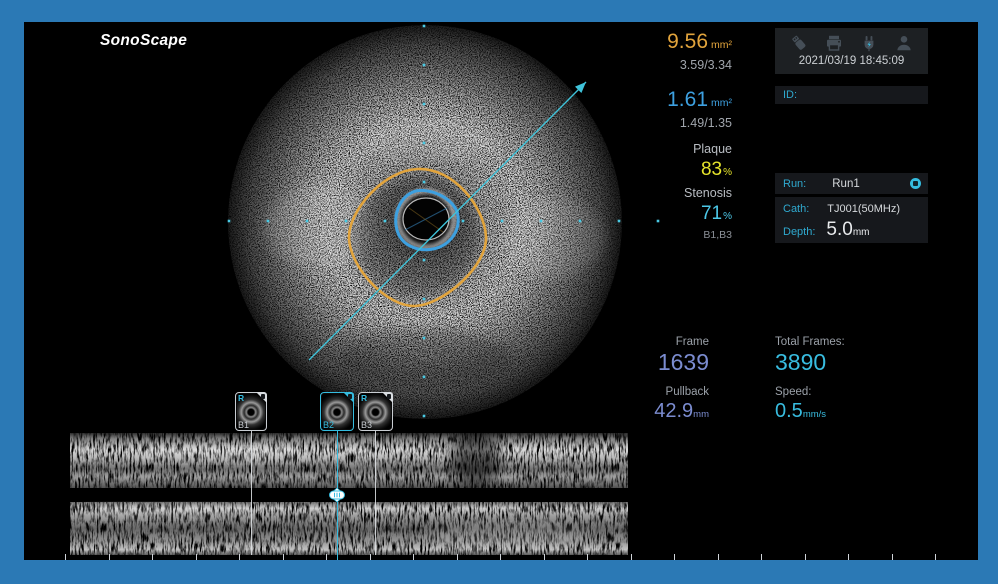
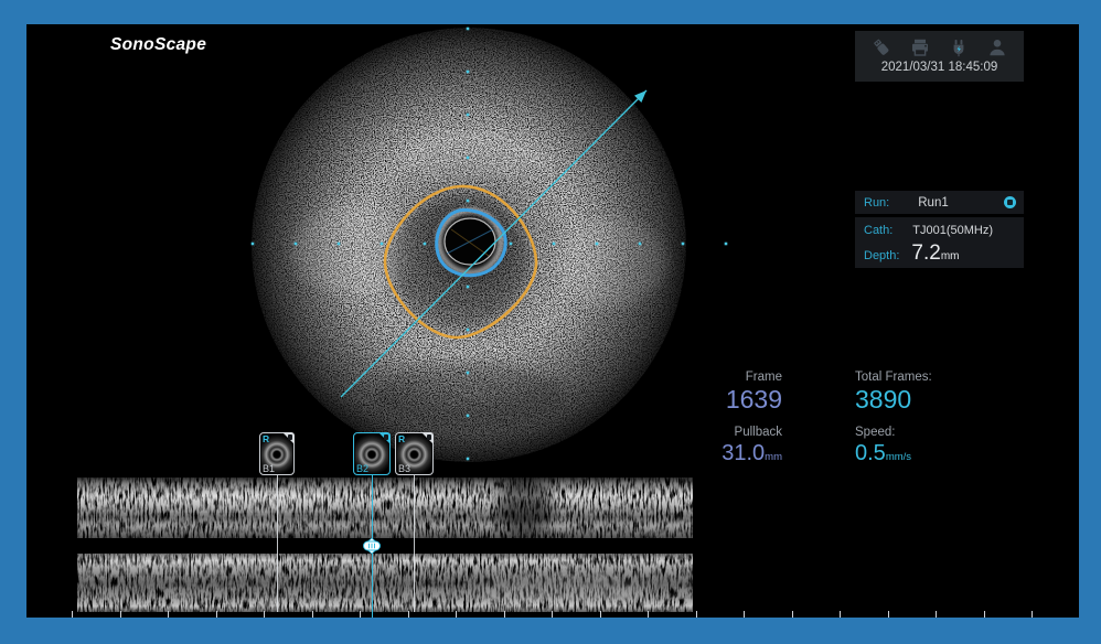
  SonoScape
- 9.56 mm²
- 3.59/3.34
- 1.61 mm²
- 1.49/1.35
- Plaque
- 83%
- Stenosis
- 71%
- B1,B3
  Frame
  1639
  Total Frames:
  3890
  Pullback
- 42.9mm
+ 31.0mm
  Speed:
  0.5mm/s
- 2021/03/19 18:45:09
+ 2021/03/31 18:45:09
- ID:
  Run:
  Run1
  Cath:
  TJ001(50MHz)
  Depth:
- 5.0mm
+ 7.2mm
  R
  B1
  B2
  R
  B3
